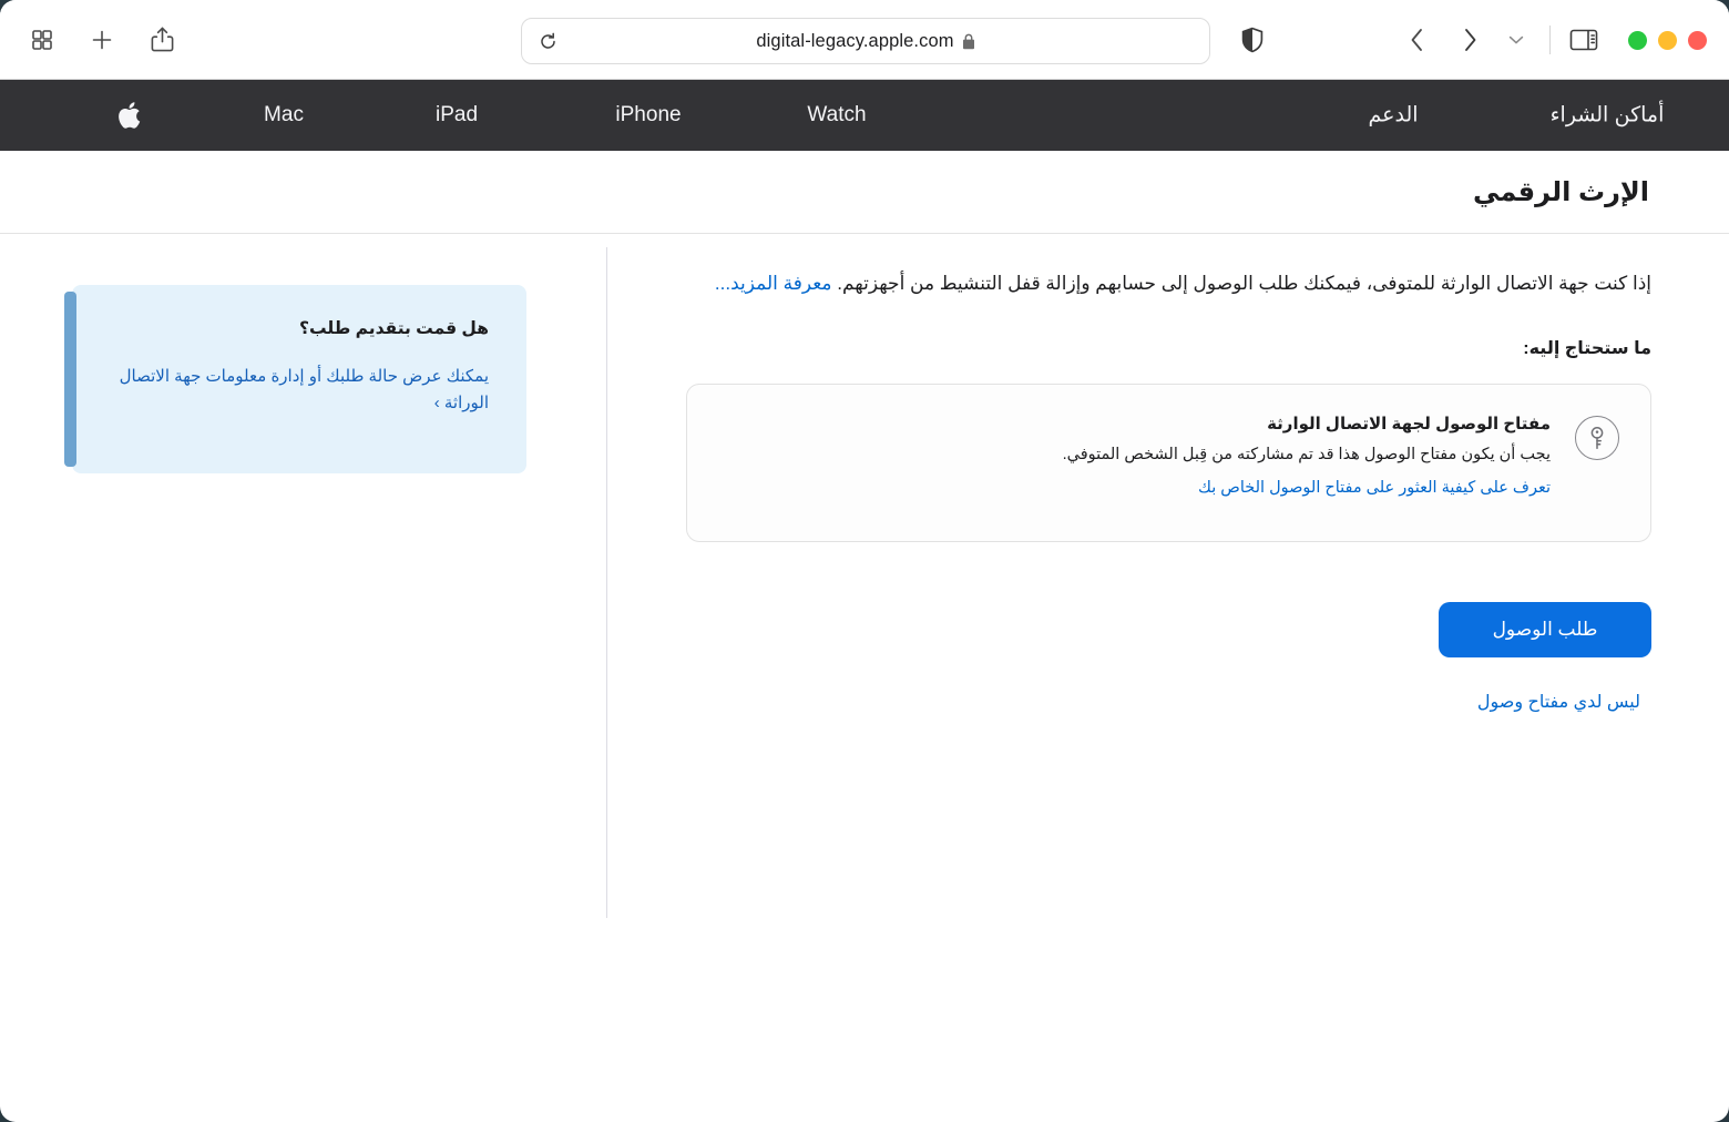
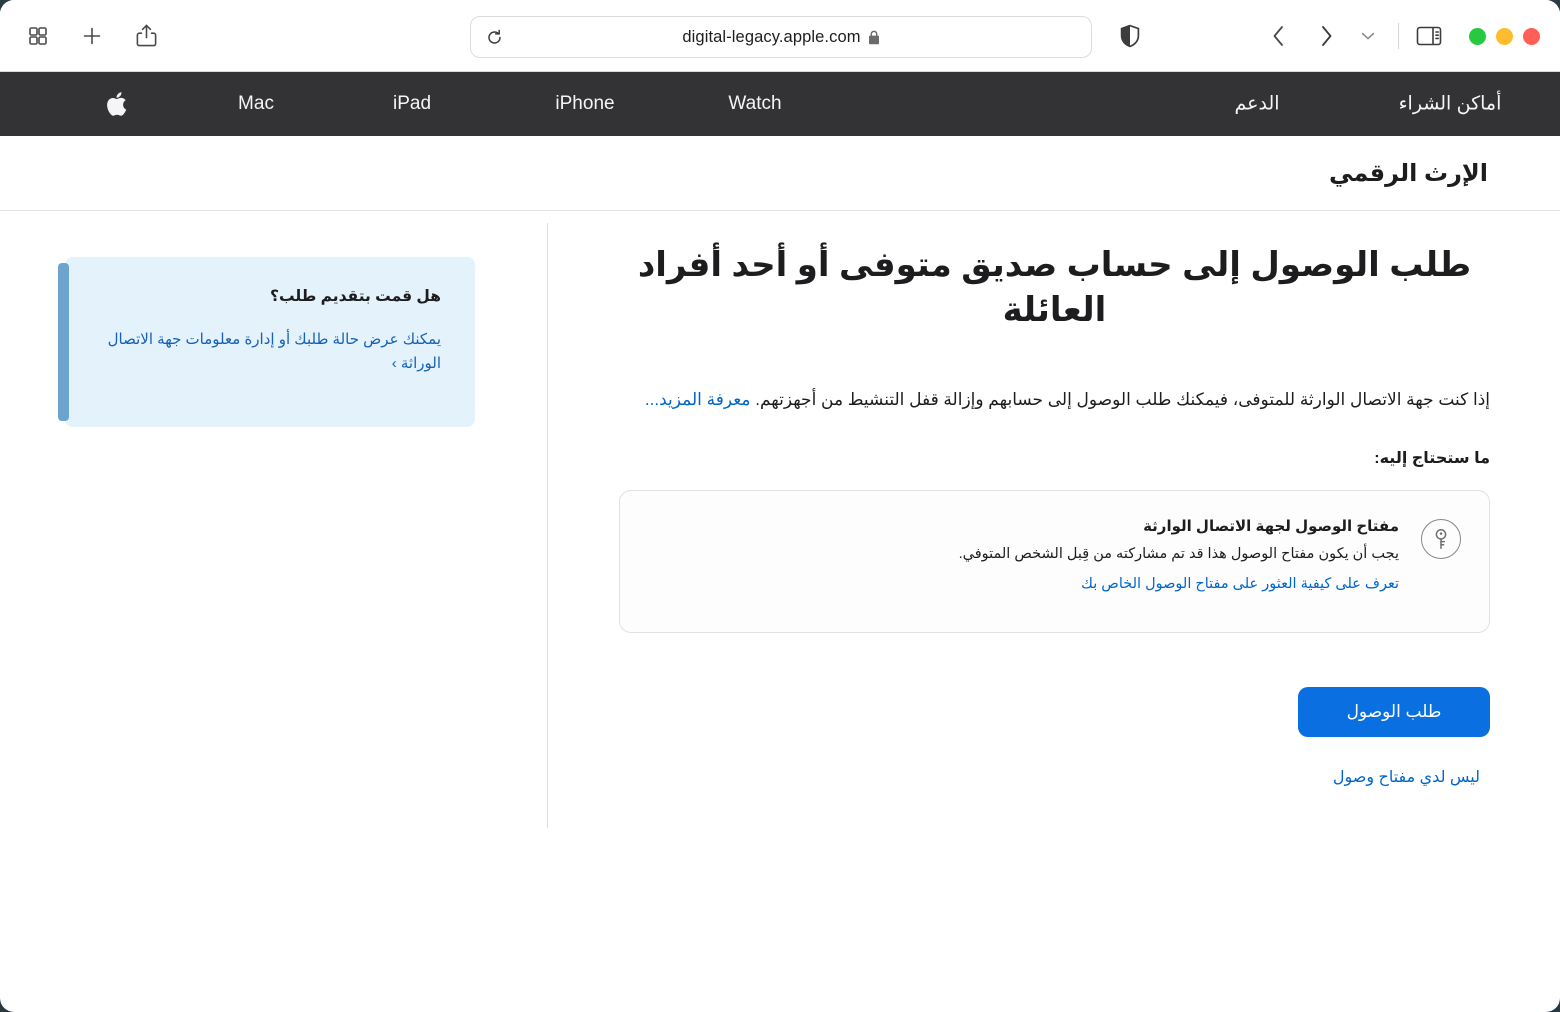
  digital-legacy.apple.com
  Mac
  iPad
  iPhone
  Watch
  الدعم
  أماكن الشراء
  الإرث الرقمي
+ طلب الوصول إلى حساب صديق متوفى أو أحد أفراد العائلة
  إذا كنت جهة الاتصال الوارثة للمتوفى، فيمكنك طلب الوصول إلى حسابهم وإزالة قفل التنشيط من أجهزتهم. معرفة المزيد...
  ما ستحتاج إليه:
  مفتاح الوصول لجهة الاتصال الوارثة
  يجب أن يكون مفتاح الوصول هذا قد تم مشاركته من قِبل الشخص المتوفي.
  تعرف على كيفية العثور على مفتاح الوصول الخاص بك
  طلب الوصول
  ليس لدي مفتاح وصول
  هل قمت بتقديم طلب؟
  يمكنك عرض حالة طلبك أو إدارة معلومات جهة الاتصال الوراثة ›
